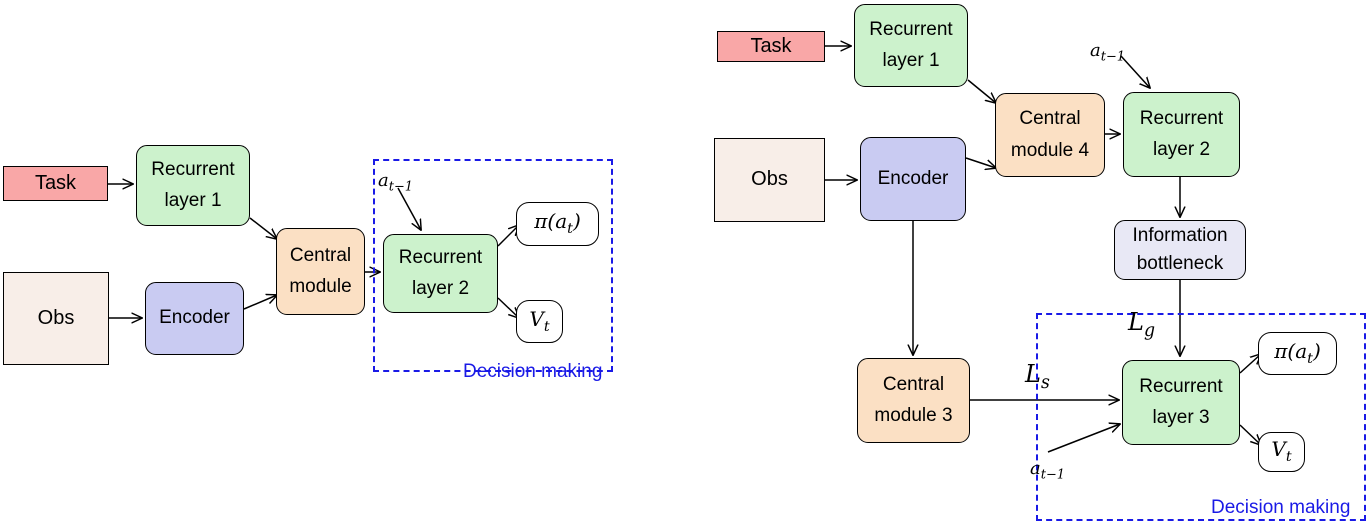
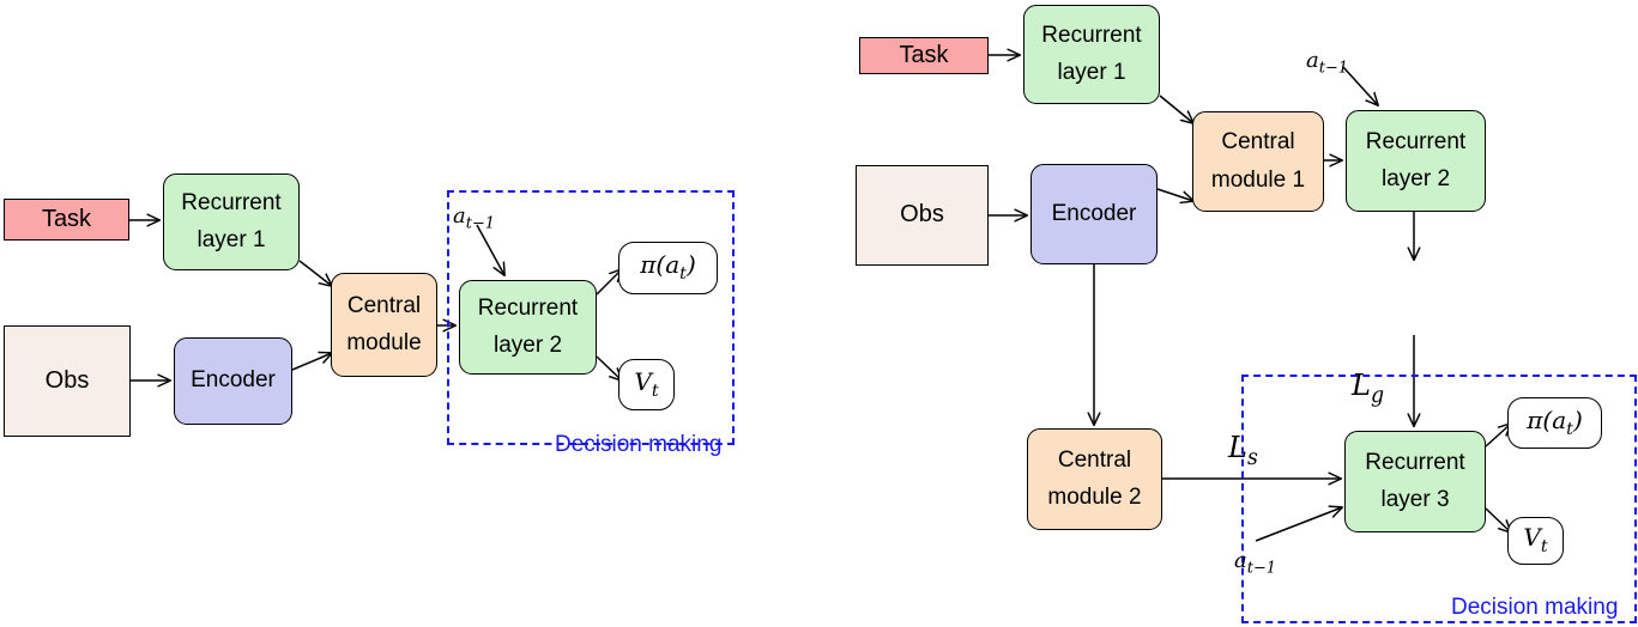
  Decision making
  Decision making
  Task
  Recurrent
  layer 1
  Obs
  Encoder
  Central
  module
  Recurrent
  layer 2
  π(at)
  Vt
  at−1
  Task
  Recurrent
  layer 1
  Obs
  Encoder
  Central
- module 4
+ module 1
  Recurrent
  layer 2
- Information
- bottleneck
  Central
- module 3
+ module 2
  Recurrent
  layer 3
  π(at)
  Vt
  at−1
  Lg
  Ls
  at−1
